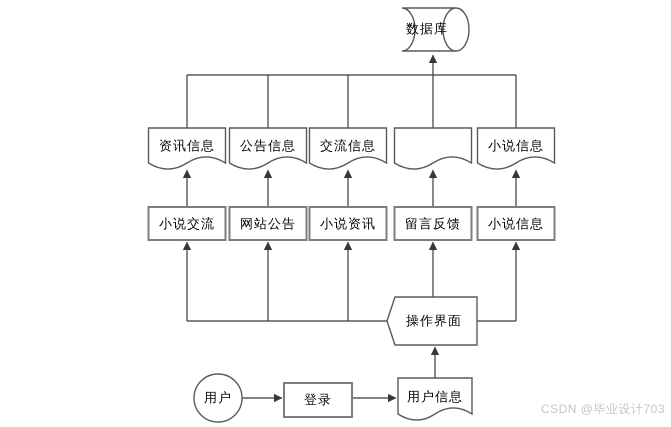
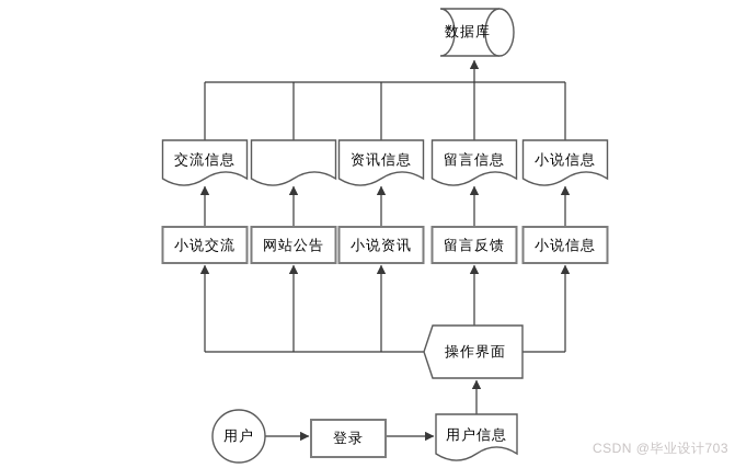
  数据库
- 资讯信息
+ 交流信息
- 公告信息
- 交流信息
+ 资讯信息
+ 留言信息
  小说信息
  小说交流
  网站公告
  小说资讯
  留言反馈
  小说信息
  操作界面
  用户
  登录
  用户信息
  CSDN @毕业设计703
